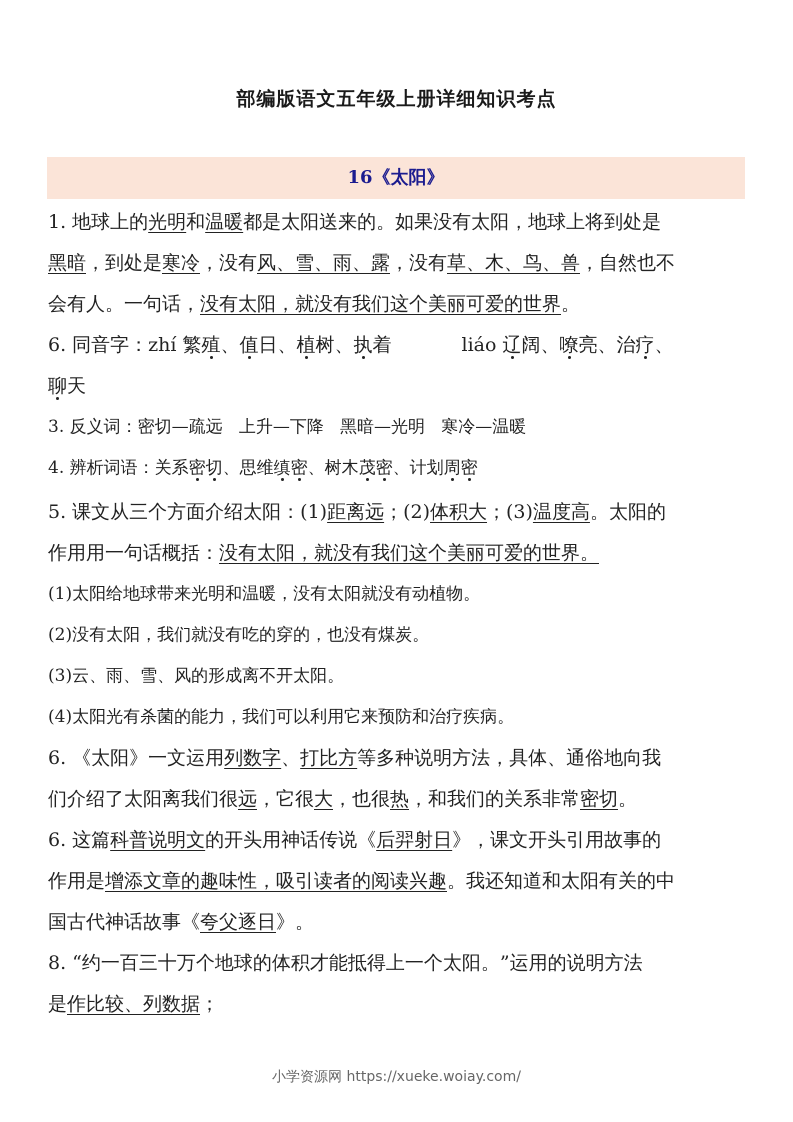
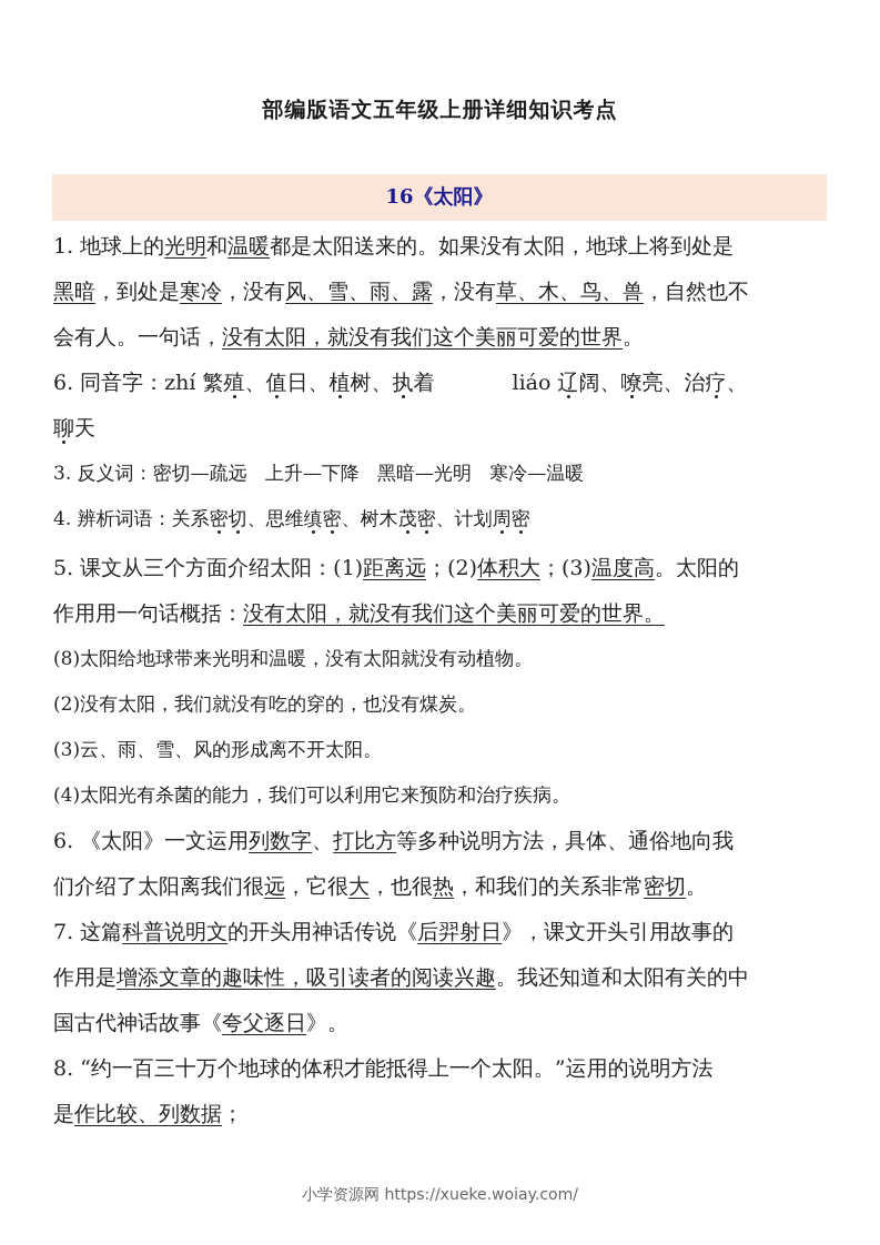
  部编版语文五年级上册详细知识考点
  16《太阳》
  1. 地球上的光明和温暖都是太阳送来的。如果没有太阳，地球上将到处是
  黑暗，到处是寒冷，没有风、雪、雨、露，没有草、木、鸟、兽，自然也不
  会有人。一句话，没有太阳，就没有我们这个美丽可爱的世界。
  6. 同音字：zhí 繁殖、值日、植树、执着 liáo 辽阔、嘹亮、治疗、
  聊天
  3. 反义词：密切—疏远 上升—下降 黑暗—光明 寒冷—温暖
  4. 辨析词语：关系密切、思维缜密、树木茂密、计划周密
  5. 课文从三个方面介绍太阳：(1)距离远；(2)体积大；(3)温度高。太阳的
  作用用一句话概括：没有太阳，就没有我们这个美丽可爱的世界。
- (1)太阳给地球带来光明和温暖，没有太阳就没有动植物。
+ (8)太阳给地球带来光明和温暖，没有太阳就没有动植物。
  (2)没有太阳，我们就没有吃的穿的，也没有煤炭。
  (3)云、雨、雪、风的形成离不开太阳。
  (4)太阳光有杀菌的能力，我们可以利用它来预防和治疗疾病。
  6. 《太阳》一文运用列数字、打比方等多种说明方法，具体、通俗地向我
  们介绍了太阳离我们很远，它很大，也很热，和我们的关系非常密切。
- 6. 这篇科普说明文的开头用神话传说《后羿射日》，课文开头引用故事的
+ 7. 这篇科普说明文的开头用神话传说《后羿射日》，课文开头引用故事的
  作用是增添文章的趣味性，吸引读者的阅读兴趣。我还知道和太阳有关的中
  国古代神话故事《夸父逐日》。
  8. “约一百三十万个地球的体积才能抵得上一个太阳。”运用的说明方法
  是作比较、列数据；
  小学资源网 https://xueke.woiay.com/
